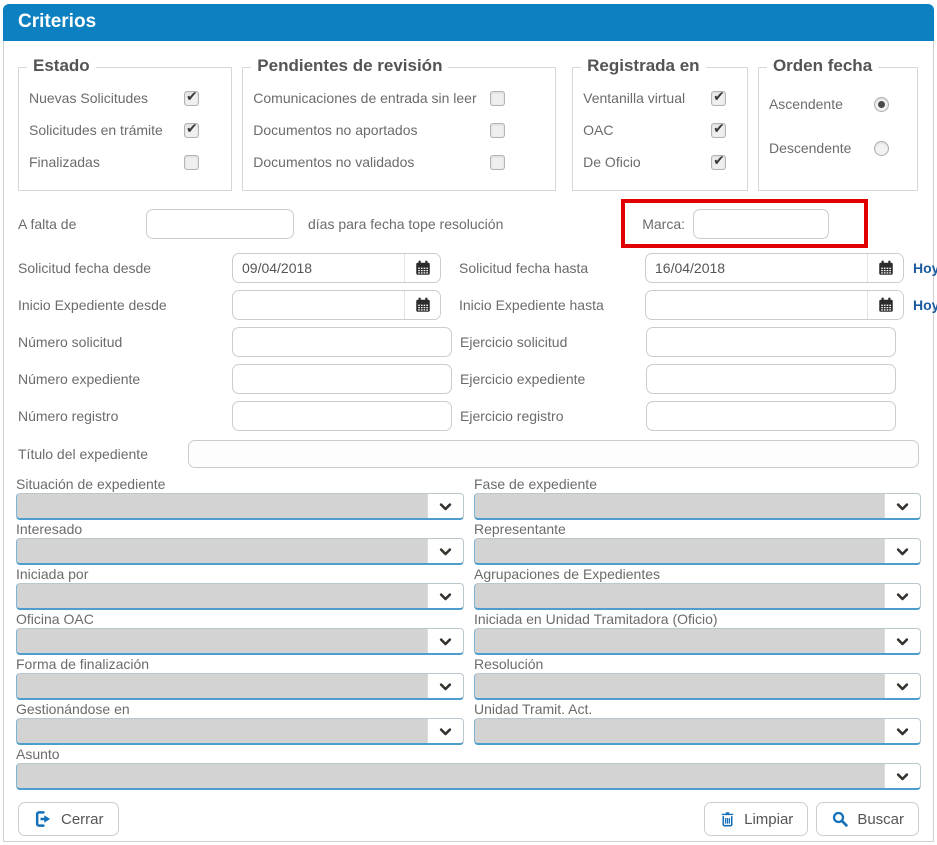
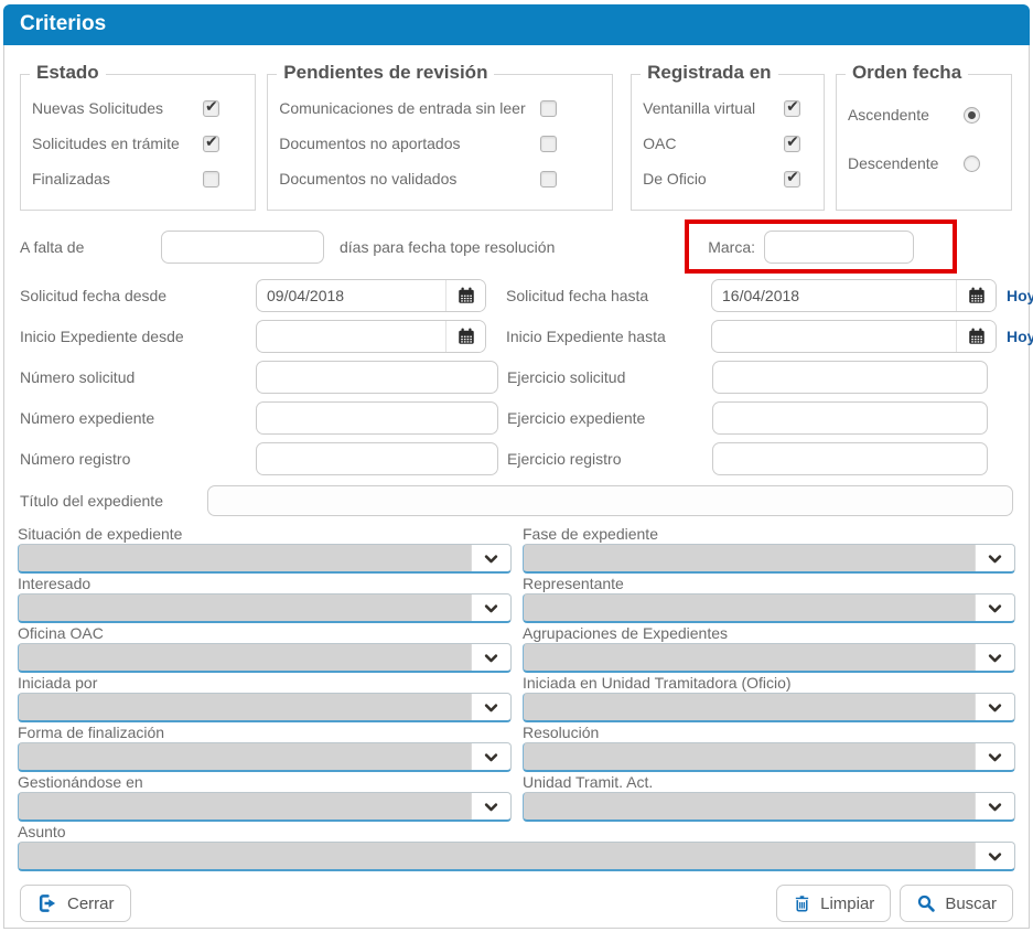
  Criterios
  Estado
  Nuevas Solicitudes
  Solicitudes en trámite
  Finalizadas
  Pendientes de revisión
  Comunicaciones de entrada sin leer
  Documentos no aportados
  Documentos no validados
  Registrada en
  Ventanilla virtual
  OAC
  De Oficio
  Orden fecha
  Ascendente
  Descendente
  A falta de
  días para fecha tope resolución
  Marca:
  Solicitud fecha desde
  09/04/2018
  Solicitud fecha hasta
  16/04/2018
  Hoy
  Inicio Expediente desde
  Inicio Expediente hasta
  Hoy
  Número solicitud
  Ejercicio solicitud
  Número expediente
  Ejercicio expediente
  Número registro
  Ejercicio registro
  Título del expediente
  Situación de expediente
  Fase de expediente
  Interesado
  Representante
- Iniciada por
+ Oficina OAC
  Agrupaciones de Expedientes
- Oficina OAC
+ Iniciada por
  Iniciada en Unidad Tramitadora (Oficio)
  Forma de finalización
  Resolución
  Gestionándose en
  Unidad Tramit. Act.
  Asunto
  Cerrar
  Limpiar
  Buscar
